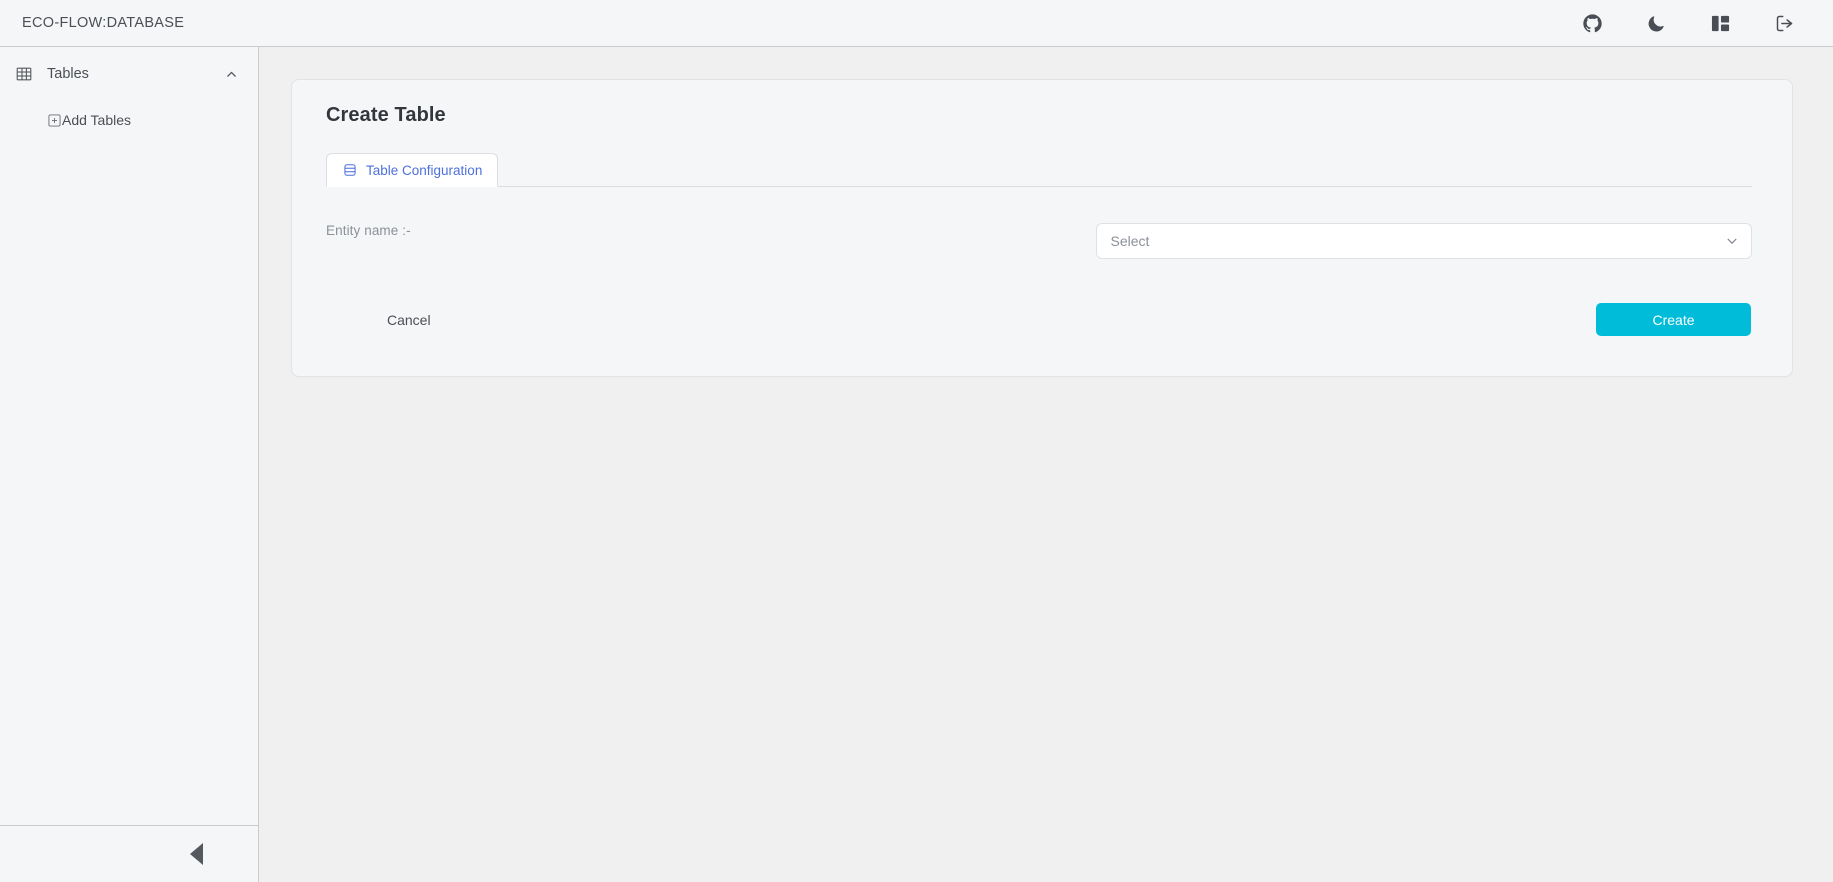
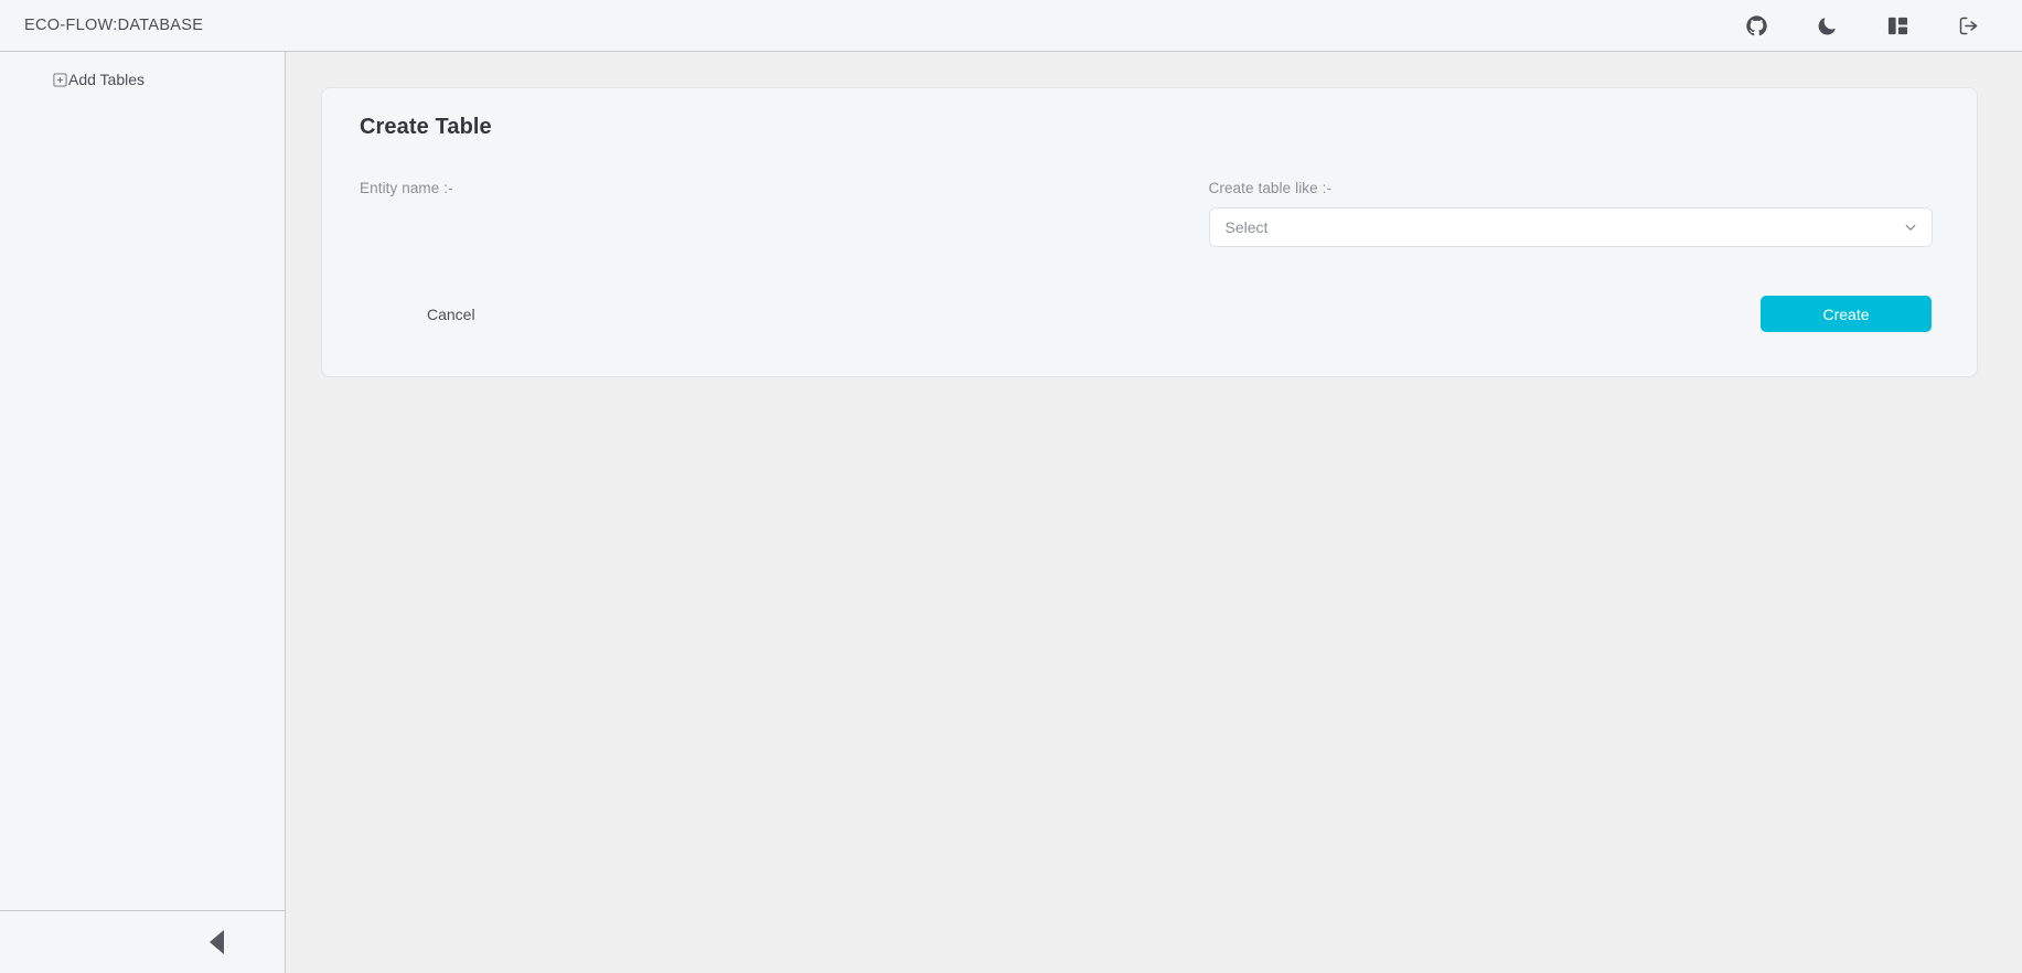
  ECO-FLOW:DATABASE
- Tables
  Add Tables
  Create Table
- Table Configuration
  Entity name :-
+ Create table like :-
  Select
  Cancel
  Create
